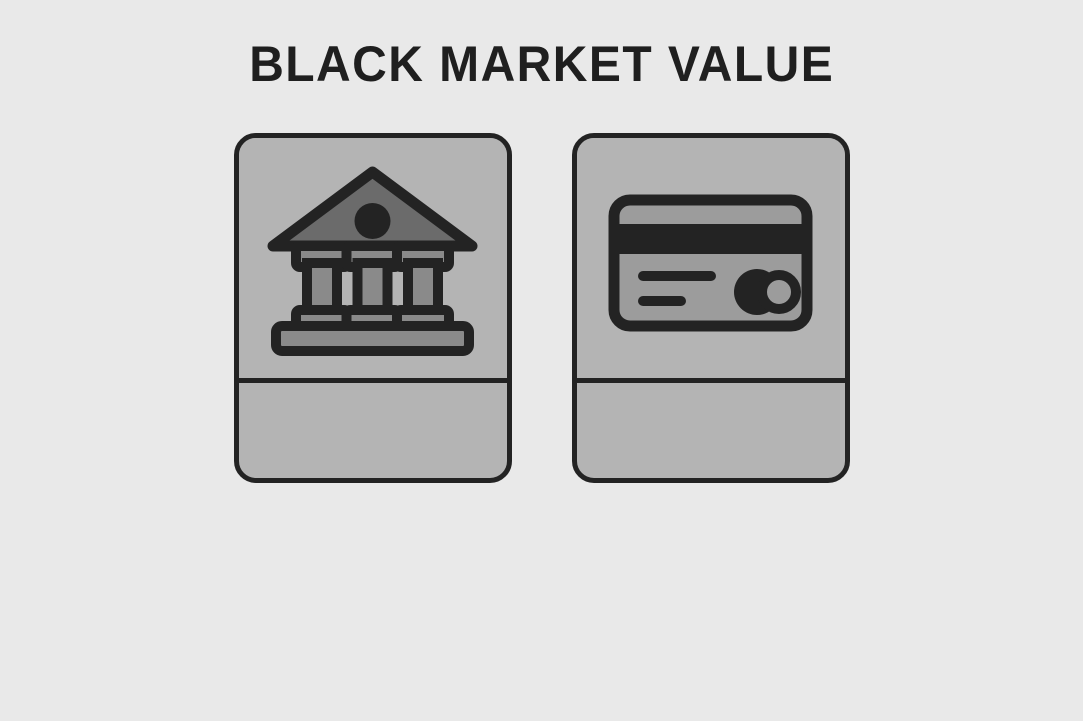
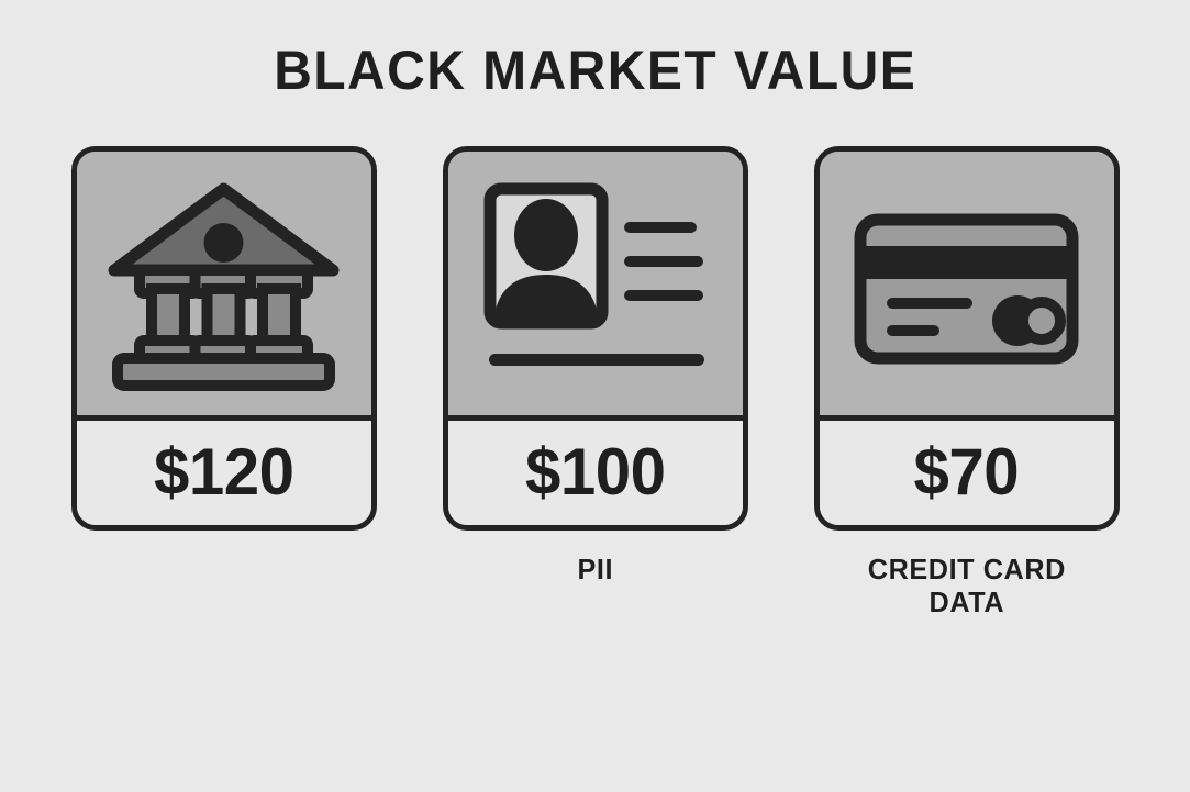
  BLACK MARKET VALUE
+ $120
+ $100
+ PII
+ $70
+ CREDIT CARD
+ DATA
